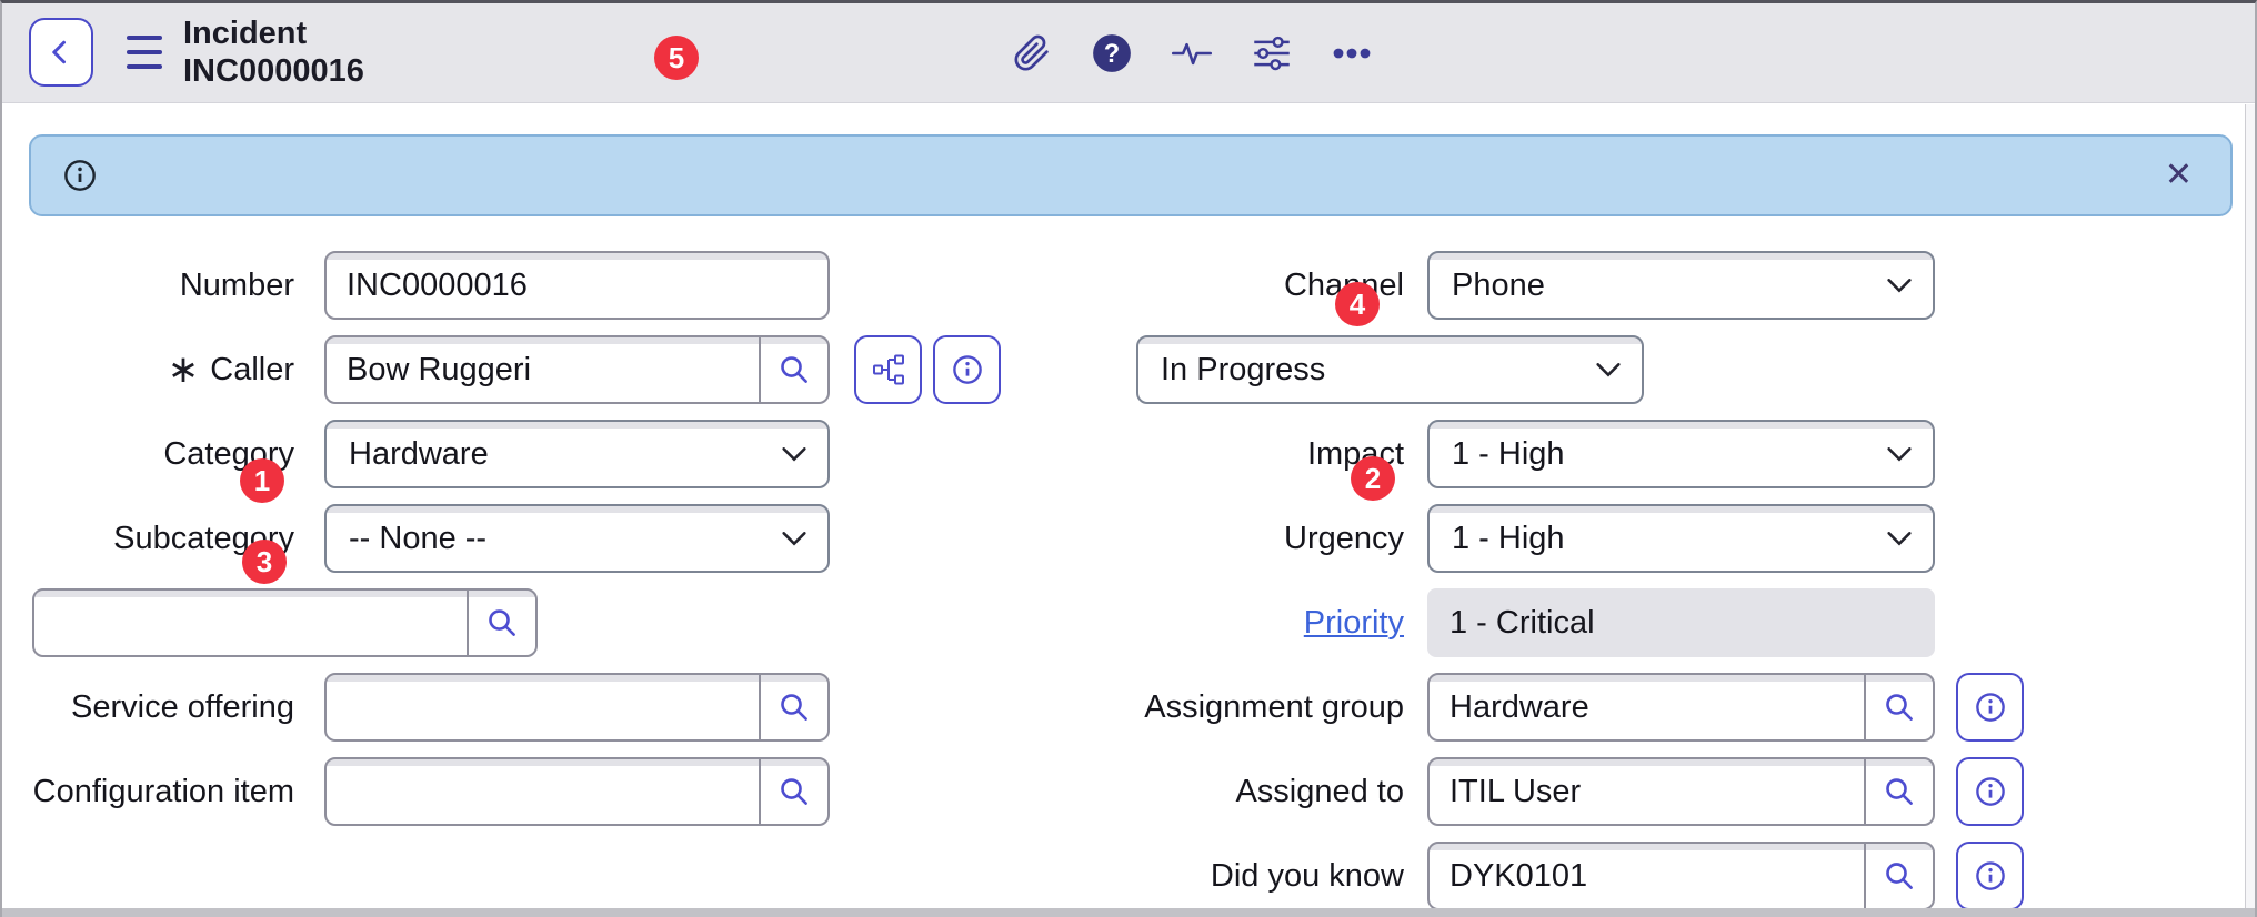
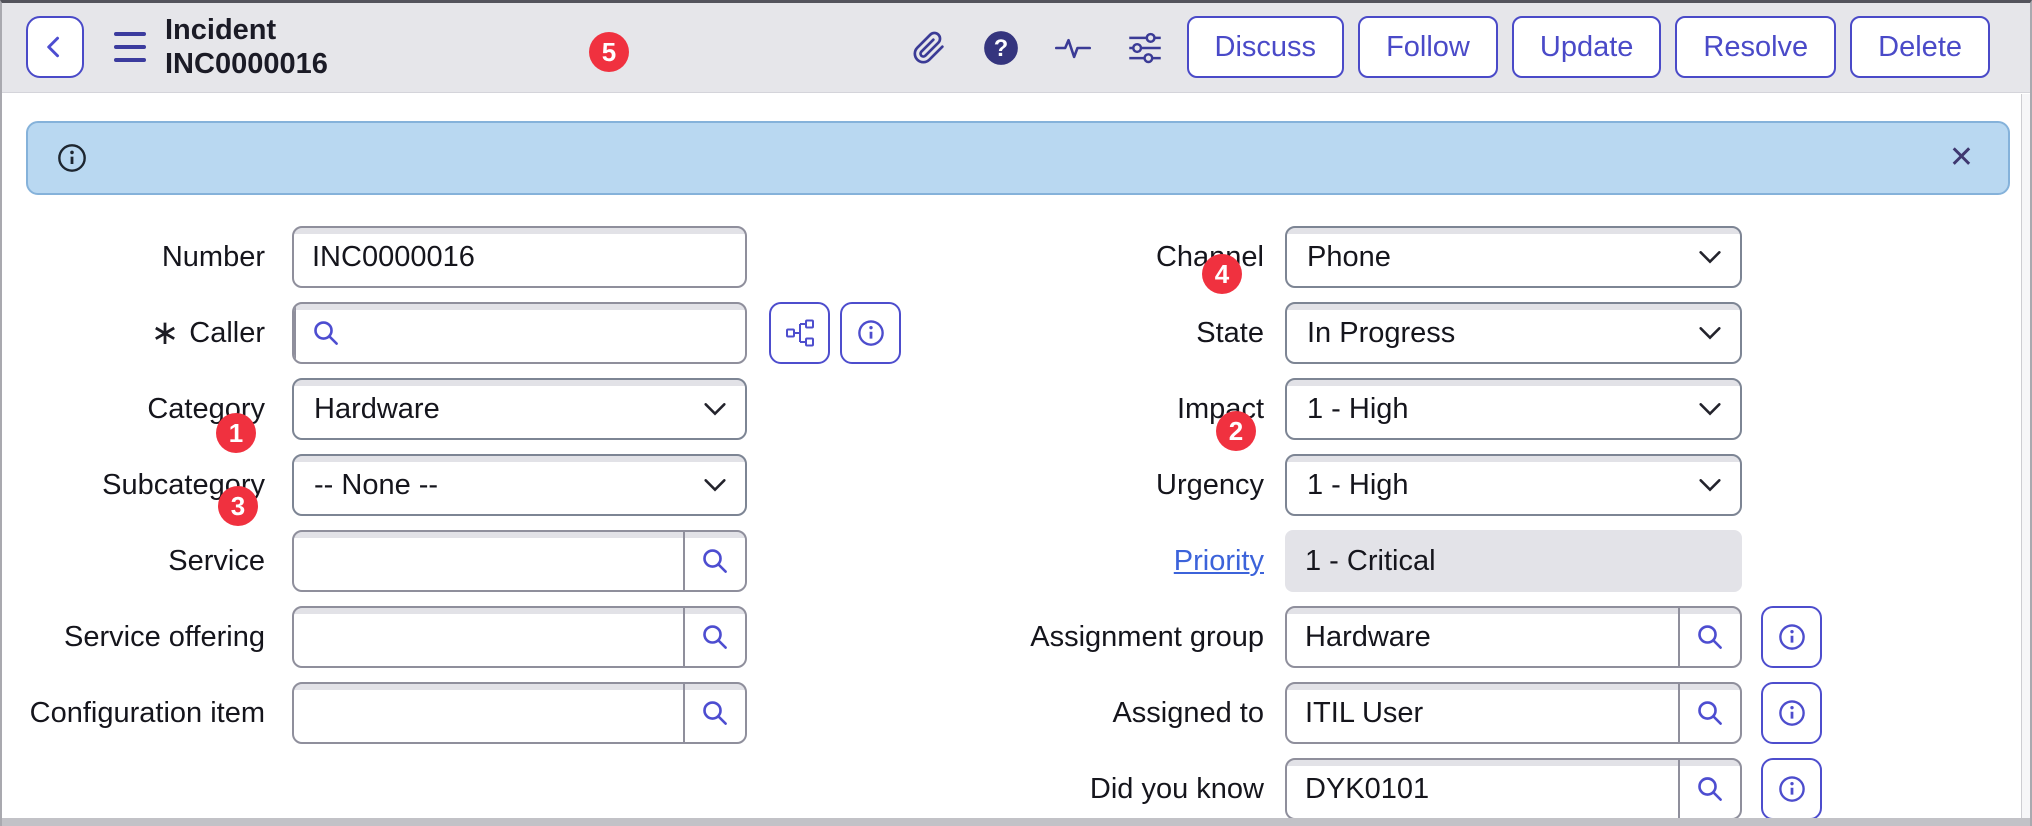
  Incident
  INC0000016
  5
  ?
+ Discuss
+ Follow
+ Update
+ Resolve
+ Delete
  ✕
  Number
  INC0000016
  ∗
  Caller
- Bow Ruggeri
  Category
  Hardware
  Subcategory
  -- None --
+ Service
  Service offering
  Configuration item
  Chanel
  Phone
+ State
  In Progress
  Impact
  1 - High
  Urgency
  1 - High
  Priority
  1 - Critical
  Assignment group
  Hardware
  Assigned to
  ITIL User
  Did you know
  DYK0101
  1
  2
  3
  4
